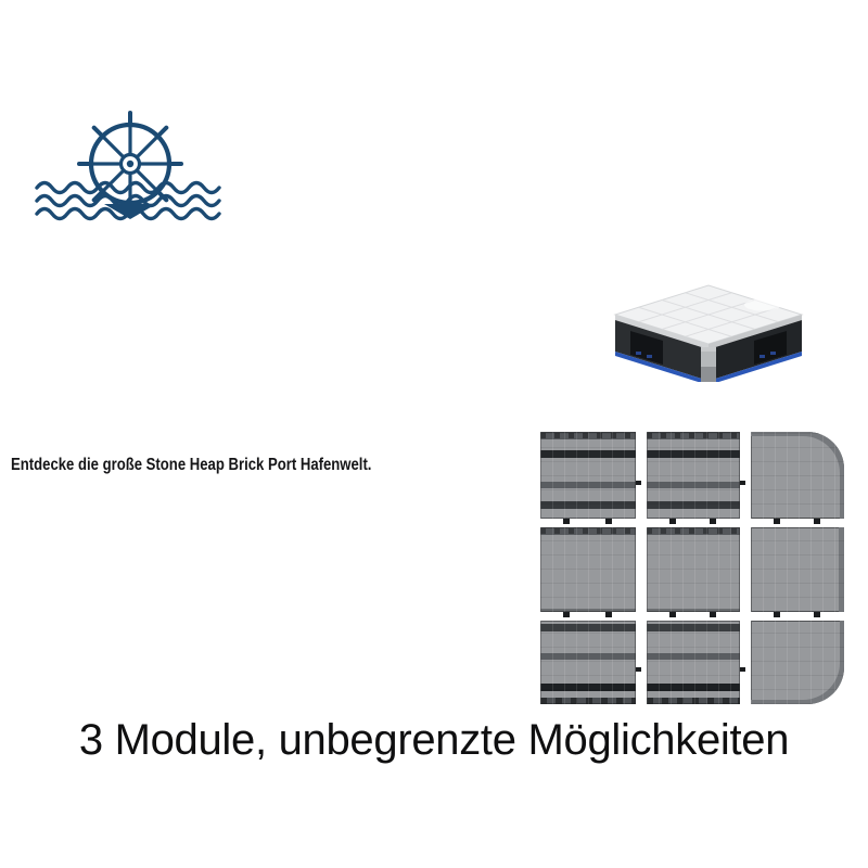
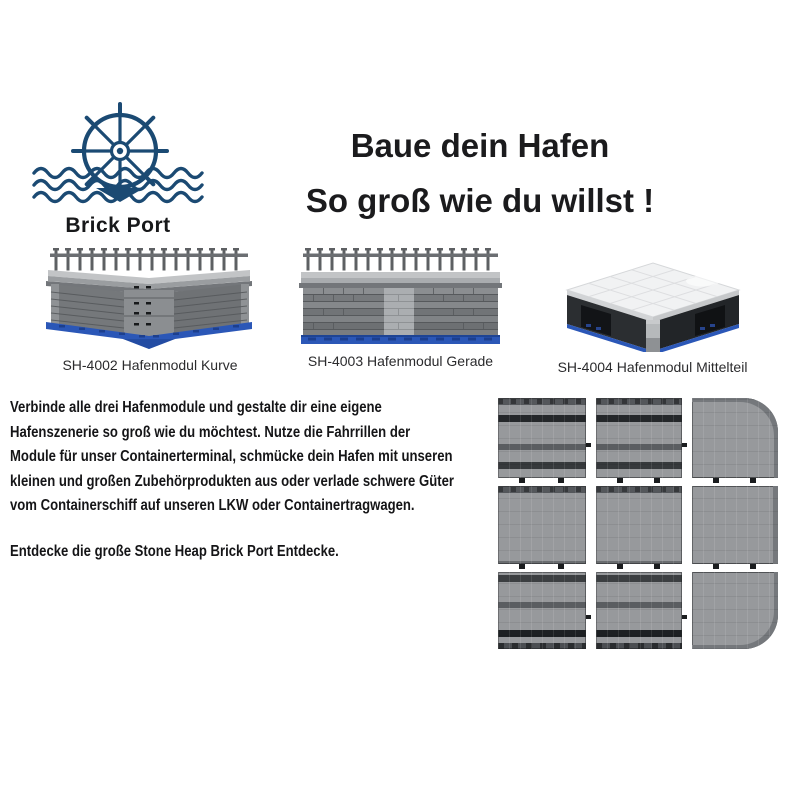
+ Brick Port
+ Baue dein Hafen
+ So groß wie du willst !
+ SH-4002 Hafenmodul Kurve
+ SH-4003 Hafenmodul Gerade
+ SH-4004 Hafenmodul Mittelteil
+ Verbinde alle drei Hafenmodule und gestalte dir eine eigene
+ Hafenszenerie so groß wie du möchtest. Nutze die Fahrrillen der
+ Module für unser Containerterminal, schmücke dein Hafen mit unseren
+ kleinen und großen Zubehörprodukten aus oder verlade schwere Güter
+ vom Containerschiff auf unseren LKW oder Containertragwagen.
- Entdecke die große Stone Heap Brick Port Hafenwelt.
+ Entdecke die große Stone Heap Brick Port Entdecke.
- 3 Module, unbegrenzte Möglichkeiten
